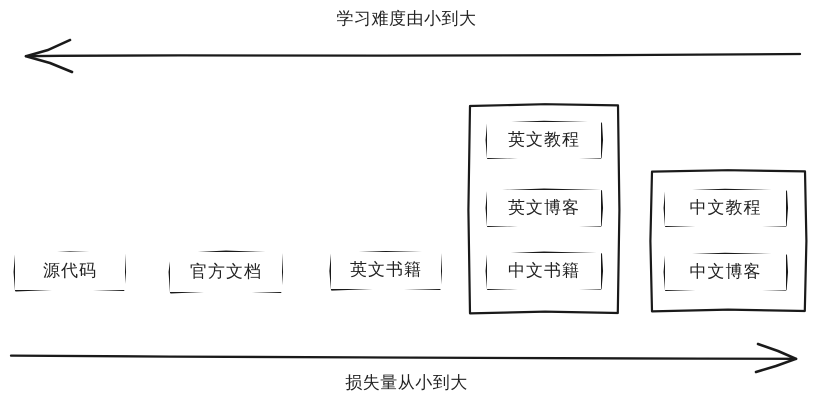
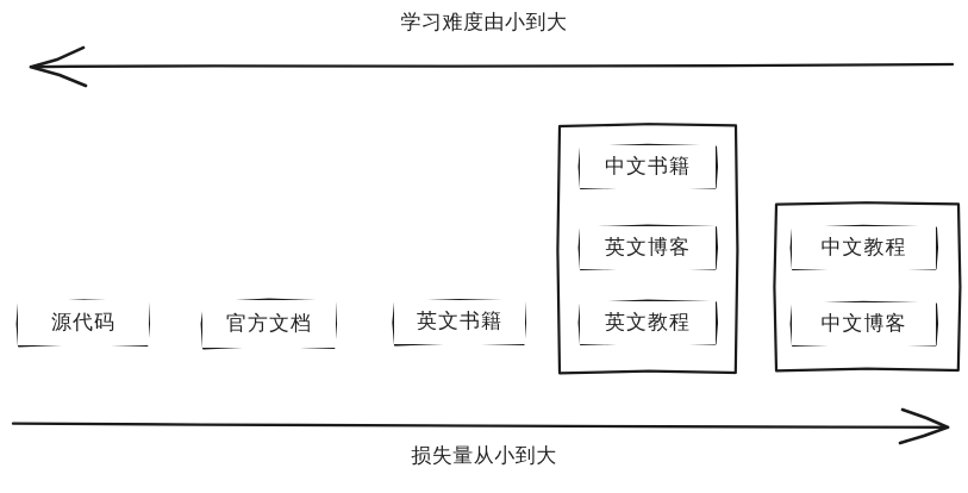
  学习难度由小到大
  损失量从小到大
  源代码
  官方文档
  英文书籍
- 英文教程
+ 中文书籍
  英文博客
- 中文书籍
+ 英文教程
  中文教程
  中文博客
